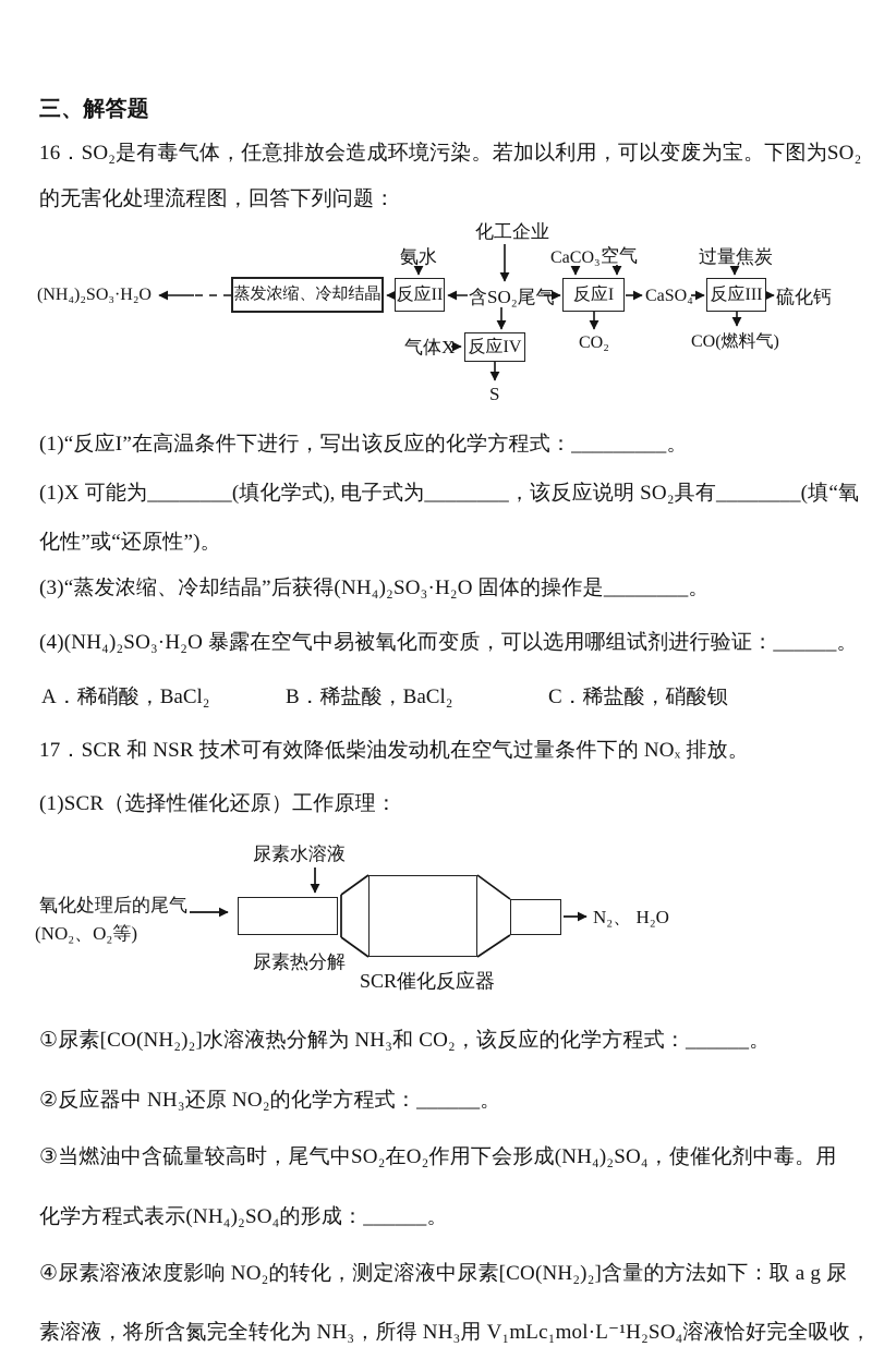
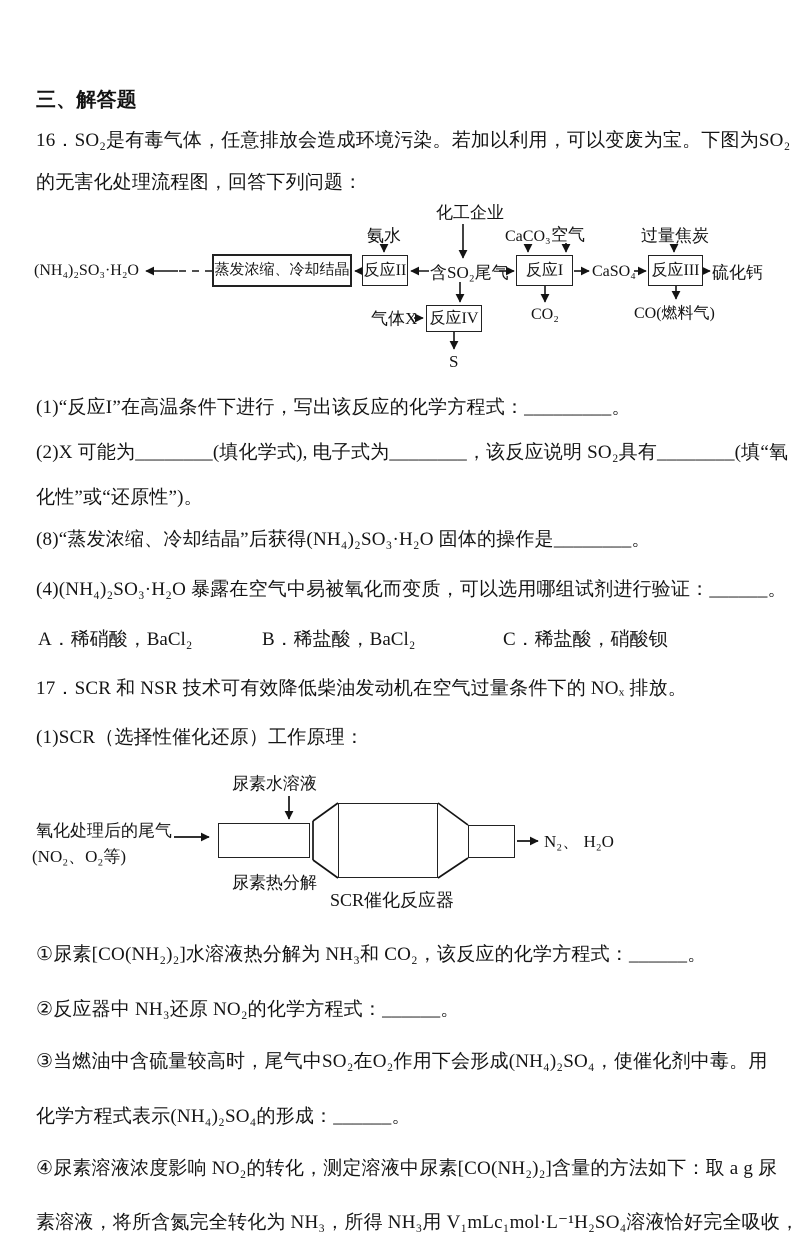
  三、解答题
  16．SO₂是有毒气体，任意排放会造成环境污染。若加以利用，可以变废为宝。下图为SO₂
  的无害化处理流程图，回答下列问题：
  蒸发浓缩、冷却结晶
  反应II
  反应I
  反应III
  反应IV
  化工企业
  氨水
  CaCO₃
  空气
  过量焦炭
  (NH₄)₂SO₃·H₂O
  含SO₂尾气
  CaSO₄
  硫化钙
  CO₂
  CO(燃料气)
  气体X
  S
  (1)“反应I”在高温条件下进行，写出该反应的化学方程式：_________。
- (1)X 可能为________(填化学式), 电子式为________，该反应说明 SO₂具有________(填“氧
+ (2)X 可能为________(填化学式), 电子式为________，该反应说明 SO₂具有________(填“氧
  化性”或“还原性”)。
- (3)“蒸发浓缩、冷却结晶”后获得(NH₄)₂SO₃·H₂O 固体的操作是________。
+ (8)“蒸发浓缩、冷却结晶”后获得(NH₄)₂SO₃·H₂O 固体的操作是________。
  (4)(NH₄)₂SO₃·H₂O 暴露在空气中易被氧化而变质，可以选用哪组试剂进行验证：______。
  A．稀硝酸，BaCl₂
  B．稀盐酸，BaCl₂
  C．稀盐酸，硝酸钡
  17．SCR 和 NSR 技术可有效降低柴油发动机在空气过量条件下的 NOₓ 排放。
  (1)SCR（选择性催化还原）工作原理：
  尿素水溶液
  氧化处理后的尾气
  (NO₂、O₂等)
  尿素热分解
  N₂、 H₂O
  SCR催化反应器
  ①尿素[CO(NH₂)₂]水溶液热分解为 NH₃和 CO₂，该反应的化学方程式：______。
  ②反应器中 NH₃还原 NO₂的化学方程式：______。
  ③当燃油中含硫量较高时，尾气中SO₂在O₂作用下会形成(NH₄)₂SO₄，使催化剂中毒。用
  化学方程式表示(NH₄)₂SO₄的形成：______。
  ④尿素溶液浓度影响 NO₂的转化，测定溶液中尿素[CO(NH₂)₂]含量的方法如下：取 a g 尿
  素溶液，将所含氮完全转化为 NH₃，所得 NH₃用 V₁mLc₁mol·L⁻¹H₂SO₄溶液恰好完全吸收，
